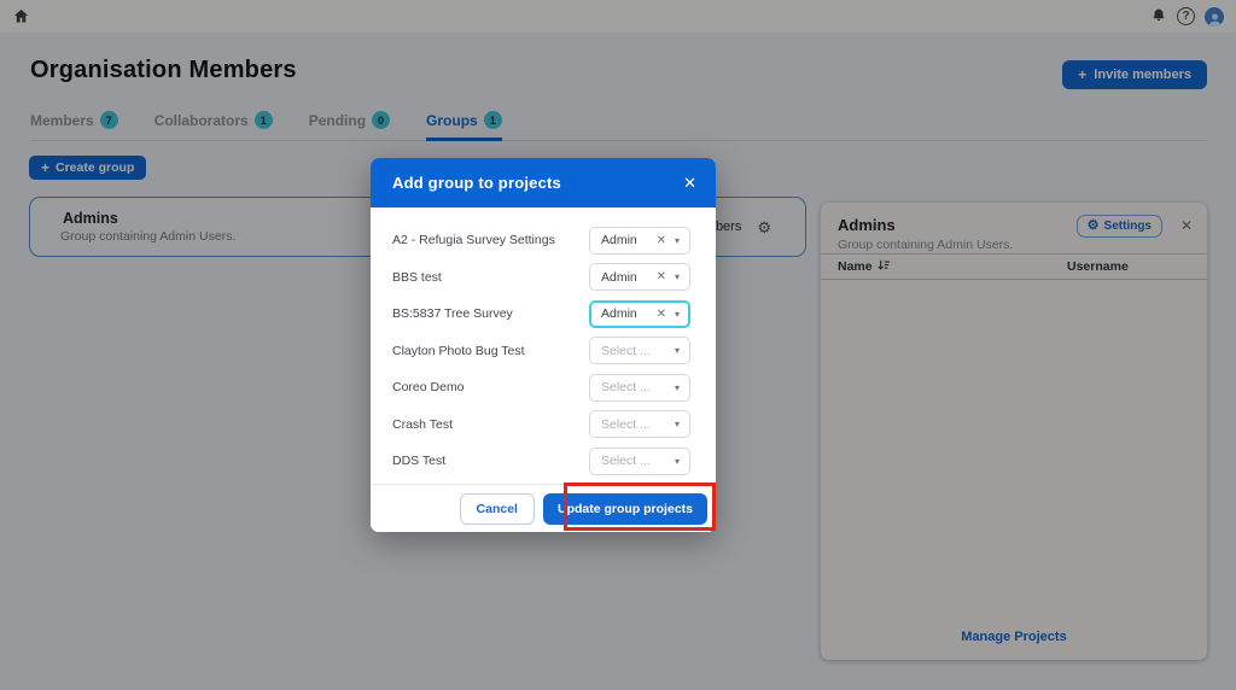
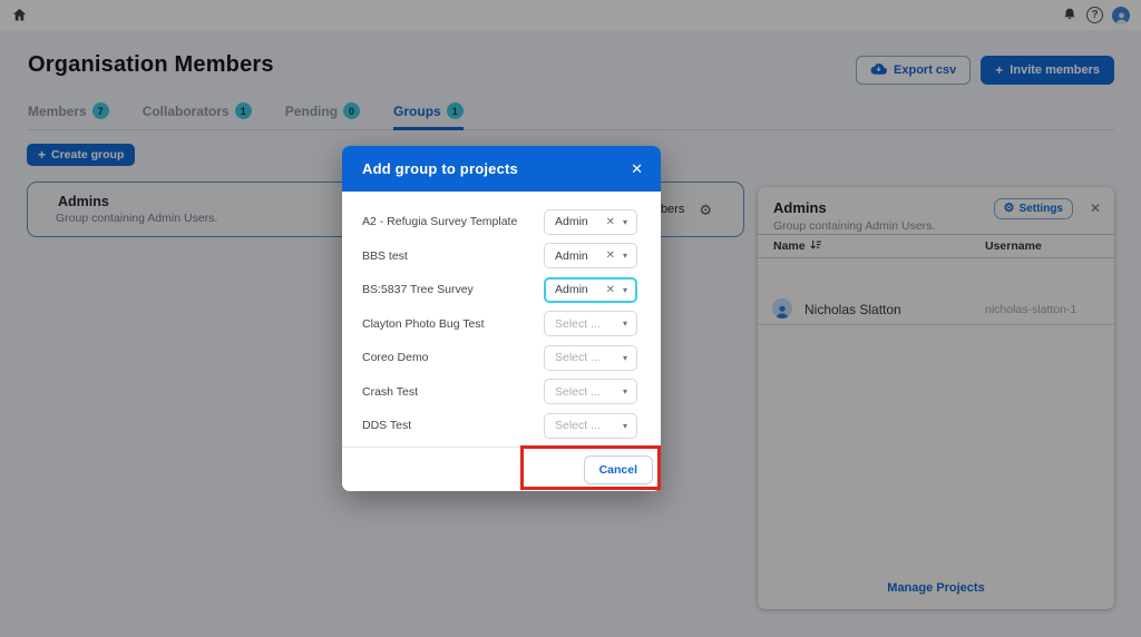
  ?
  Organisation Members
+ Export csv
  +
  Invite members
  Members
  7
  Collaborators
  1
  Pending
  0
  Groups
  1
  +
  Create group
  Admins
  Group containing Admin Users.
  ⚙
  Admins
  Group containing Admin Users.
  ⚙
  Settings
  ✕
  Name
  Username
+ Nicholas Slatton
+ nicholas-slatton-1
  Manage Projects
  Add group to projects
  ✕
- A2 - Refugia Survey Settings
+ A2 - Refugia Survey Template
  Admin
  ✕
  ▾
  BBS test
  Admin
  ✕
  ▾
  BS:5837 Tree Survey
  Admin
  ✕
  ▾
  Clayton Photo Bug Test
  Select ...
  ▾
  Coreo Demo
  Select ...
  ▾
  Crash Test
  Select ...
  ▾
  DDS Test
  Select ...
  ▾
  Cancel
- Update group projects
